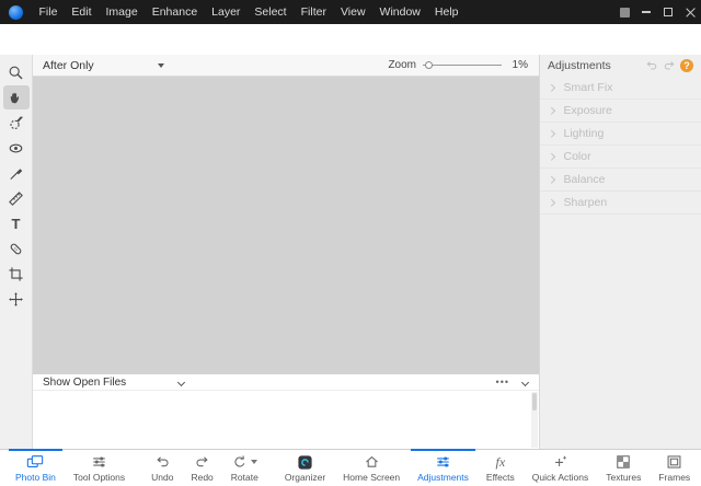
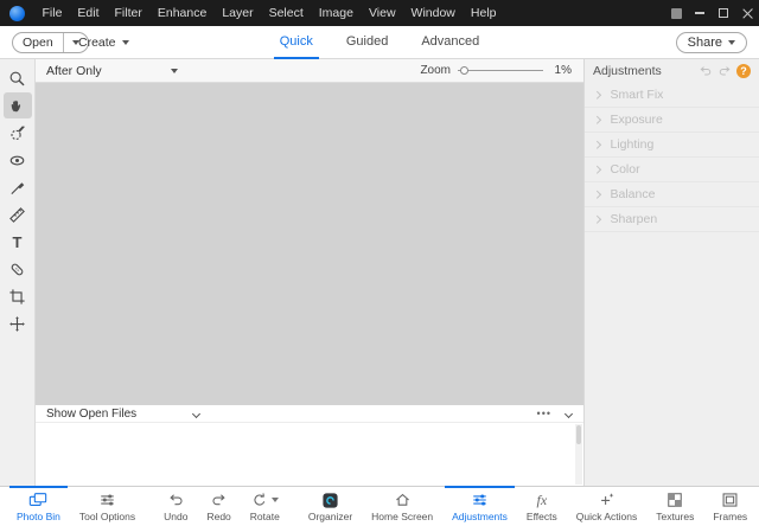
  File
  Edit
- Image
+ Filter
  Enhance
  Layer
  Select
- Filter
+ Image
  View
  Window
  Help
+ Open
+ Create
+ Quick
+ Guided
+ Advanced
+ Share
  T
  After Only
  Zoom
  1%
  Show Open Files
  •••
  Adjustments
  ?
  Smart Fix
  Exposure
  Lighting
  Color
  Balance
  Sharpen
  Photo Bin
  Tool Options
  Undo
  Redo
  Rotate
  Organizer
  Home Screen
  Adjustments
  fx
  Effects
  Quick Actions
  Textures
  Frames
